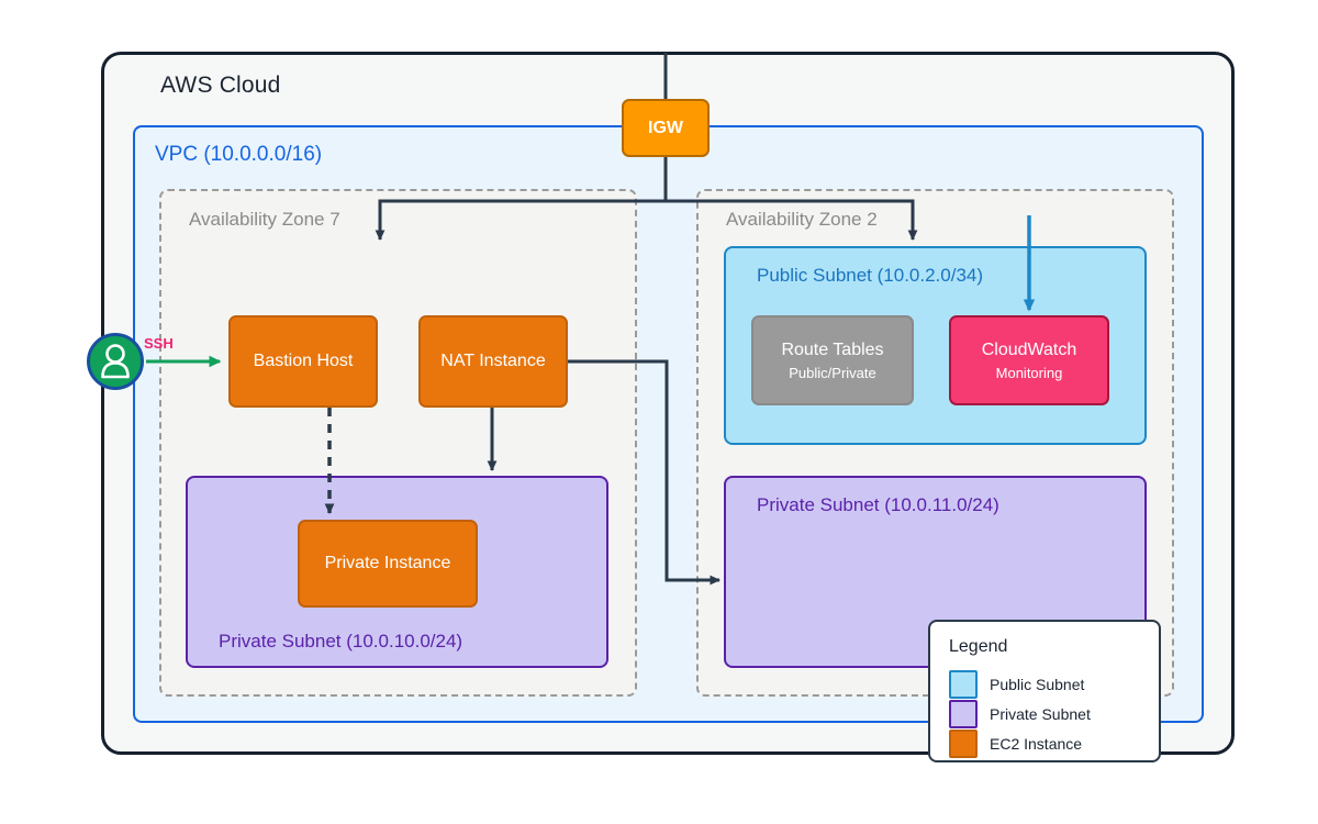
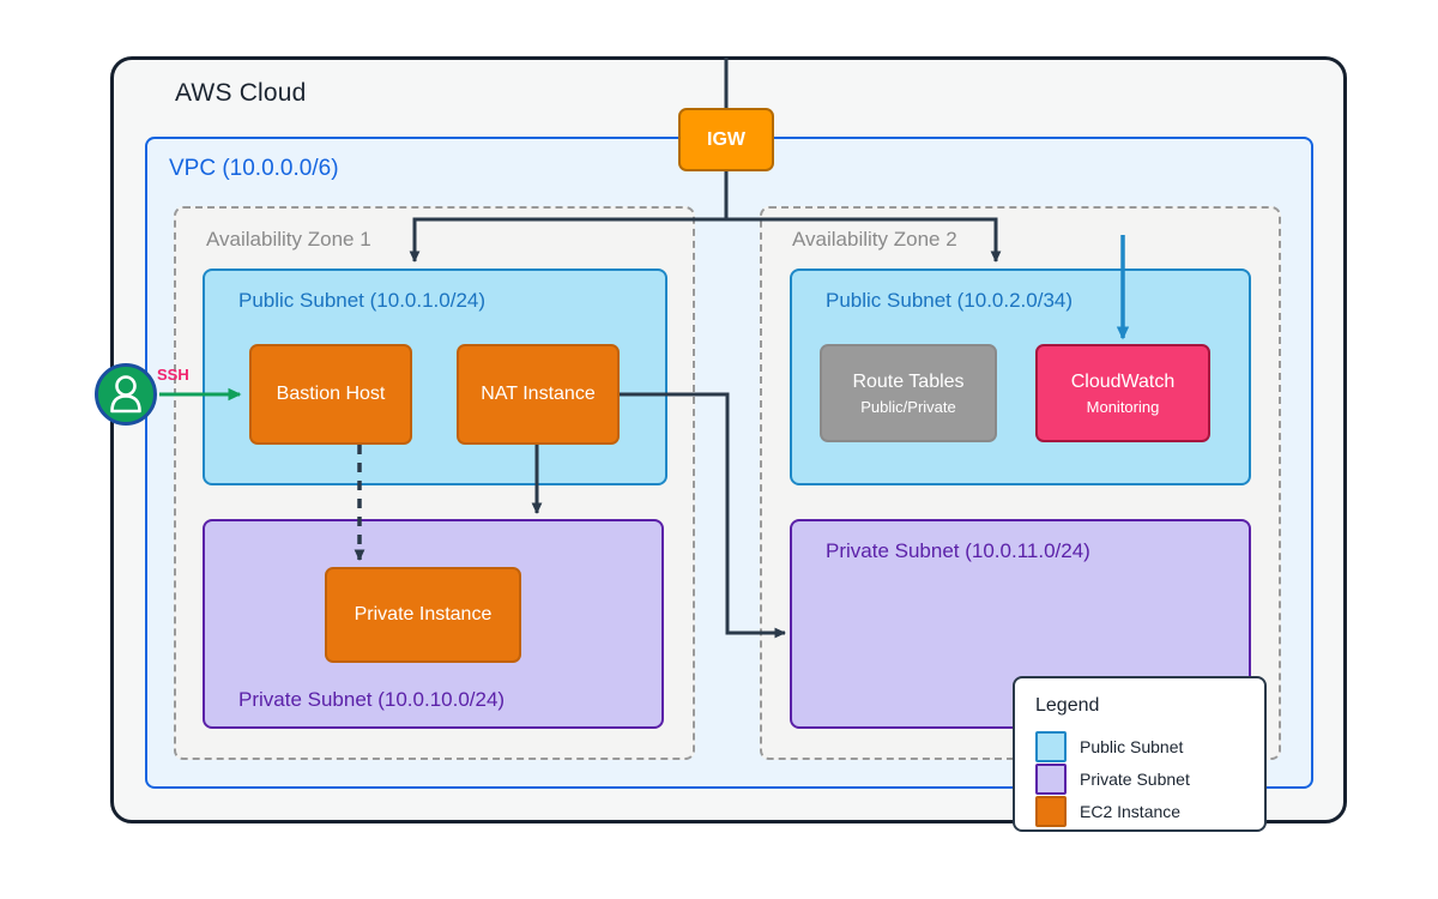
  AWS Cloud
- VPC (10.0.0.0/16)
+ VPC (10.0.0.0/6)
- Availability Zone 7
+ Availability Zone 1
  Availability Zone 2
+ Public Subnet (10.0.1.0/24)
  Public Subnet (10.0.2.0/34)
  Private Subnet (10.0.10.0/24)
  Private Subnet (10.0.11.0/24)
  IGW
  Bastion Host
  NAT Instance
  Private Instance
  Route Tables
  Public/Private
  CloudWatch
  Monitoring
  SSH
  Legend
  Public Subnet
  Private Subnet
  EC2 Instance
